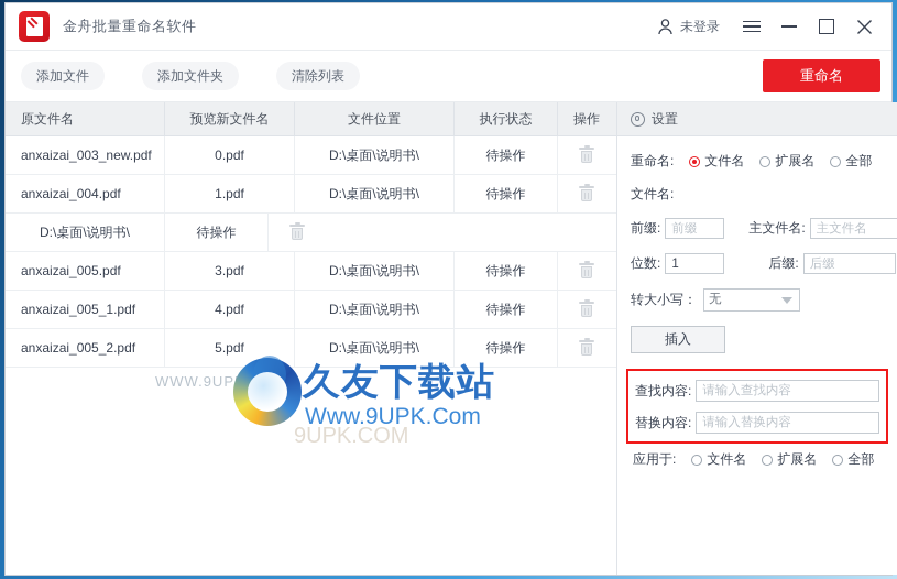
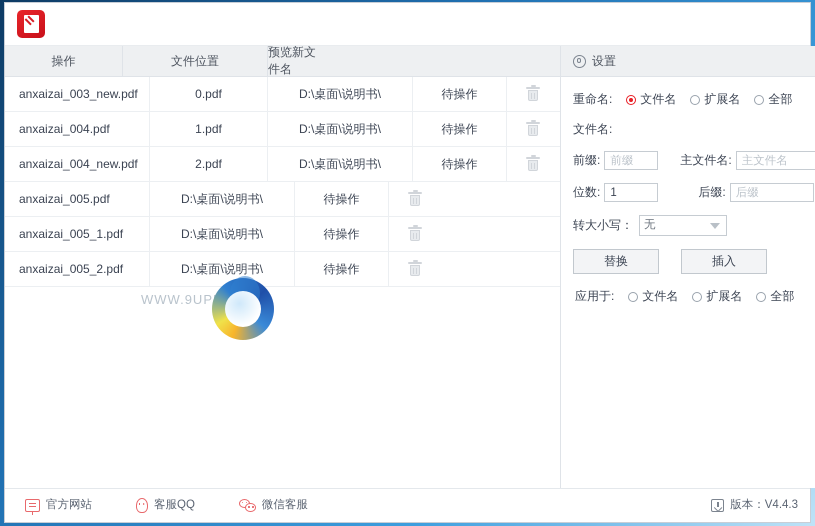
- 金舟批量重命名软件
- 未登录
- 添加文件
- 添加文件夹
- 清除列表
- 重命名
- 原文件名
- 预览新文件名
+ 操作
  文件位置
- 执行状态
- 操作
+ 预览新文件名
  anxaizai_003_new.pdf
  0.pdf
  D:\桌面\说明书\
  待操作
  anxaizai_004.pdf
  1.pdf
  D:\桌面\说明书\
  待操作
+ anxaizai_004_new.pdf
+ 2.pdf
  D:\桌面\说明书\
  待操作
  anxaizai_005.pdf
- 3.pdf
  D:\桌面\说明书\
  待操作
  anxaizai_005_1.pdf
- 4.pdf
  D:\桌面\说明书\
  待操作
  anxaizai_005_2.pdf
- 5.pdf
  D:\桌面\说明书\
  待操作
- 久友下载站
- 9UPK.COM
- Www.9UPK.Com
  设置
  重命名:
  文件名
  扩展名
  全部
  文件名:
  前缀:
  前缀
  主文件名:
  主文件名
  位数:
  1
  后缀:
  后缀
  转大小写：
  无
+ 替换
  插入
- 查找内容:
- 请输入查找内容
- 替换内容:
- 请输入替换内容
  应用于:
  文件名
  扩展名
  全部
+ 官方网站
+ 客服QQ
+ 微信客服
+ 版本：V4.4.3
